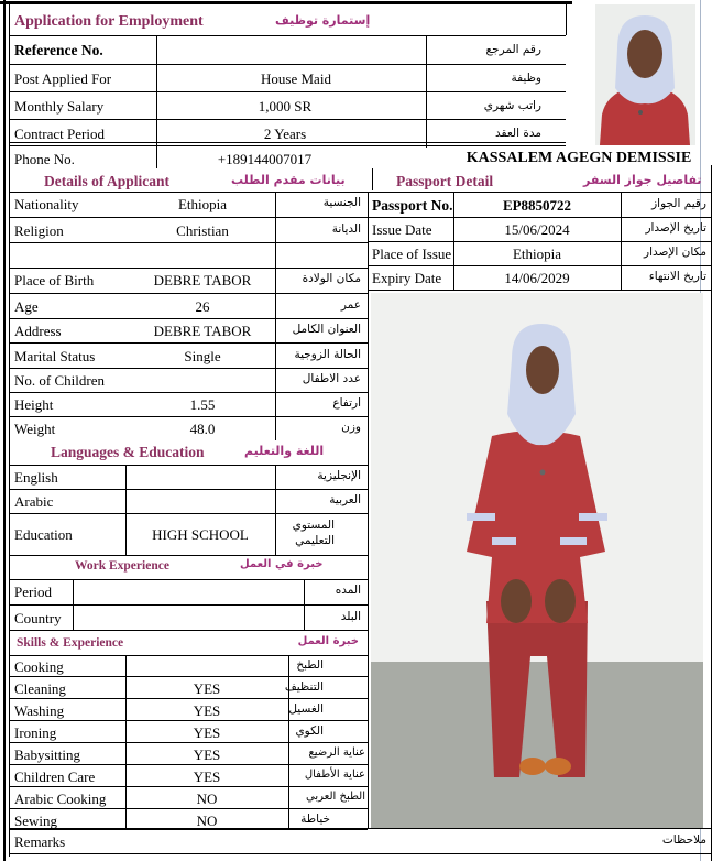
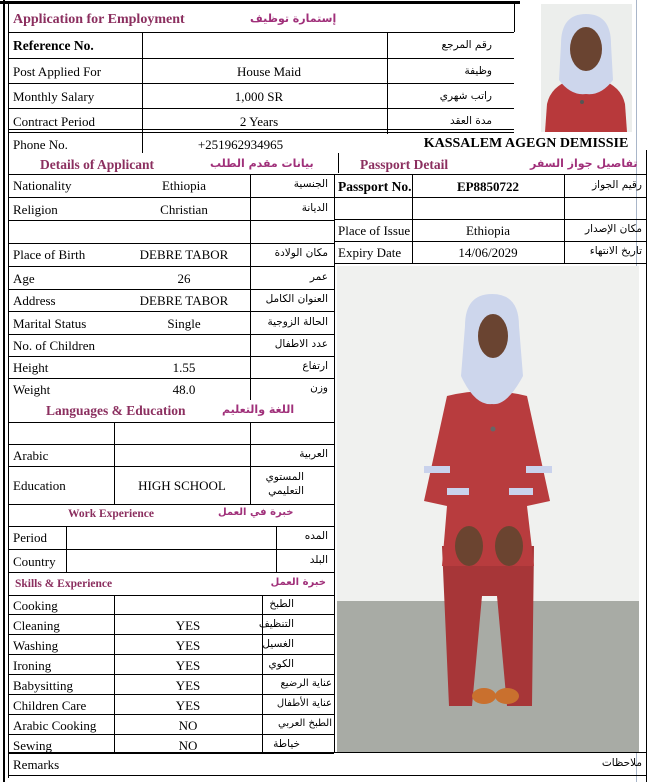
  Application for Employment
  إستمارة توظيف
  Reference No.
  رقم المرجع
  Post Applied For
  House Maid
  وظيفة
  Monthly Salary
  1,000 SR
  راتب شهري
  Contract Period
  2 Years
  مدة العقد
  Phone No.
- +189144007017
+ +251962934965
  KASSALEM AGEGN DEMISSIE
  Details of Applicant
  بيانات مقدم الطلب
  Nationality
  Ethiopia
  الجنسية
  Religion
  Christian
  الديانة
  Place of Birth
  DEBRE TABOR
  مكان الولادة
  Age
  26
  عمر
  Address
  DEBRE TABOR
  العنوان الكامل
  Marital Status
  Single
  الحالة الزوجية
  No. of Children
  عدد الاطفال
  Height
  1.55
  ارتفاع
  Weight
  48.0
  وزن
  Languages & Education
  اللغة والتعليم
- English
- الإنجليزية
  Arabic
  العربية
  Education
  HIGH SCHOOL
  المستوي التعليمي
  Work Experience
  خبرة في العمل
  Period
  المده
  Country
  البلد
  Skills & Experience
  خبرة العمل
  Cooking
  الطبخ
  Cleaning
  YES
  التنظيف
  Washing
  YES
  الغسيل
  Ironing
  YES
  الكوي
  Babysitting
  YES
  عناية الرضيع
  Children Care
  YES
  عناية الأطفال
  Arabic Cooking
  NO
  الطبخ العربي
  Sewing
  NO
  خياطة
  Passport Detail
  تفاصيل جواز السفر
  Passport No.
  EP8850722
  رقيم الجواز
- Issue Date
- 15/06/2024
- تاريخ الإصدار
  Place of Issue
  Ethiopia
  مكان الإصدار
  Expiry Date
  14/06/2029
  تاريخ الانتهاء
  Remarks
  ملاحظات
